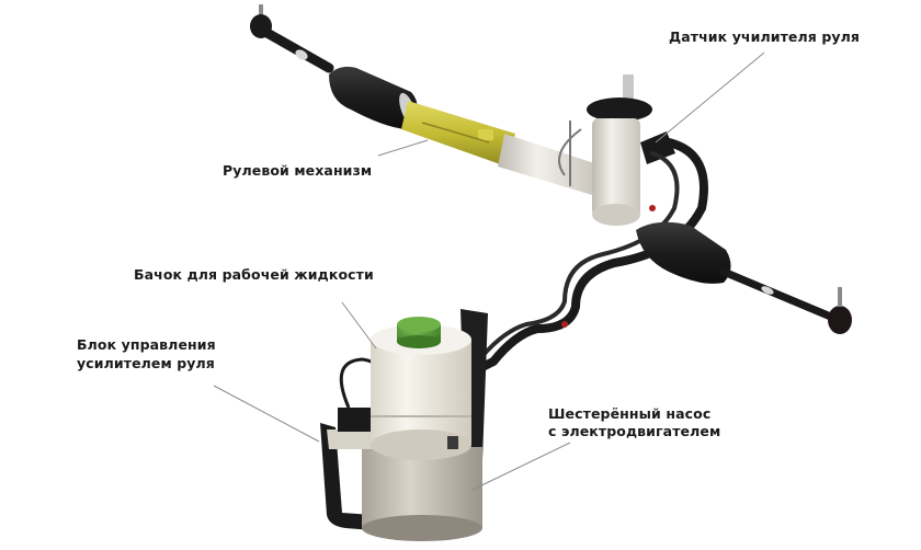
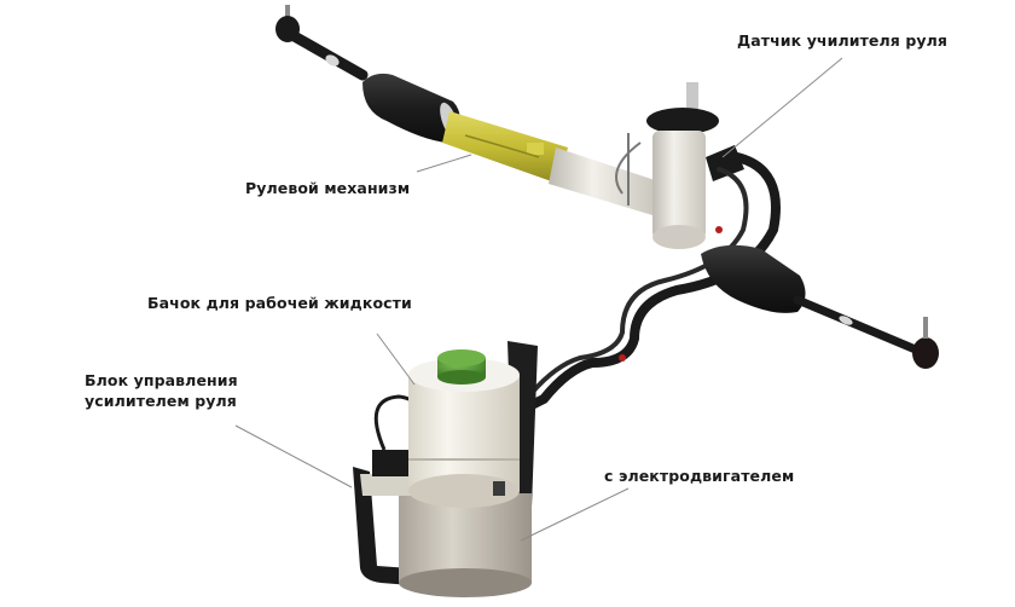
  Датчик училителя руля
  Рулевой механизм
  Бачок для рабочей жидкости
  Блок управления
  усилителем руля
- Шестерённый насос
  с электродвигателем
